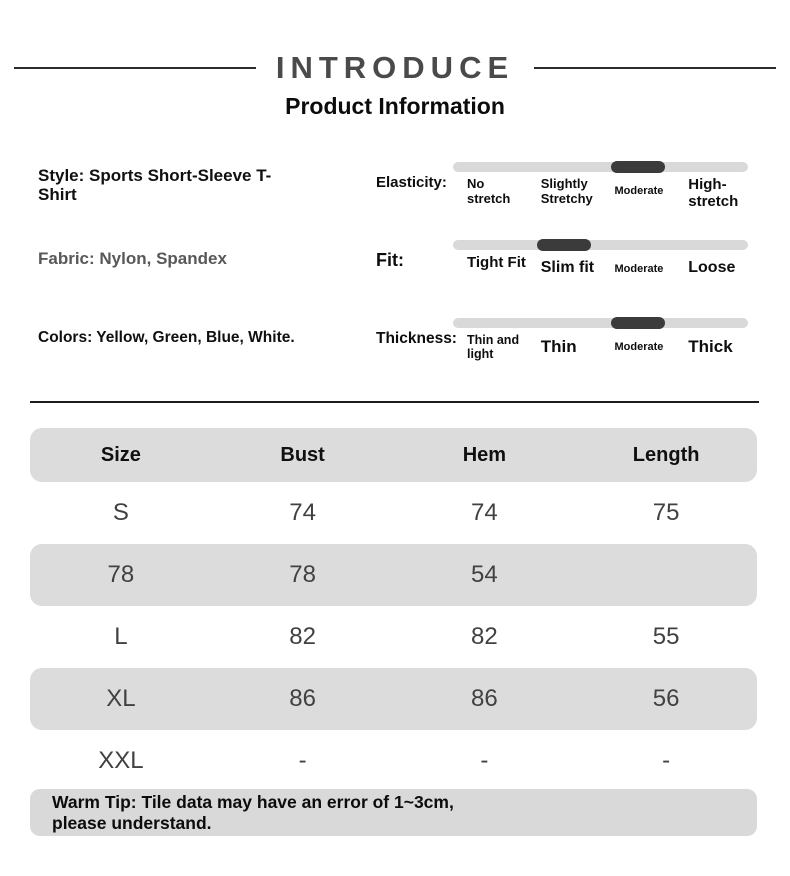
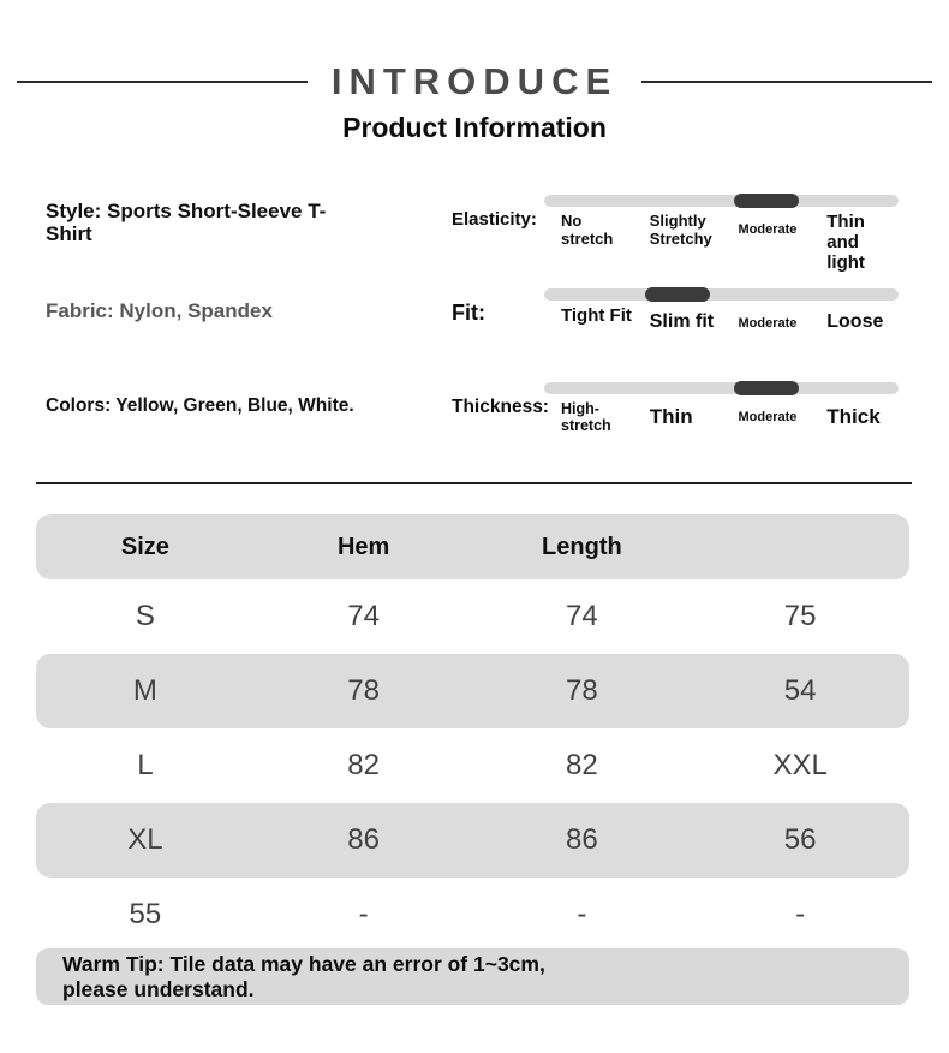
  INTRODUCE
  Product Information
  Style: Sports Short-Sleeve T-
  Shirt
  Fabric: Nylon, Spandex
  Colors: Yellow, Green, Blue, White.
  Elasticity:
  No stretch
  Slightly Stretchy
  Moderate
- High-stretch
+ Thin and light
  Fit:
  Tight Fit
  Slim fit
  Moderate
  Loose
  Thickness:
- Thin and light
+ High-stretch
  Thin
  Moderate
  Thick
  Size
- Bust
  Hem
  Length
  S
  74
  74
  75
+ M
  78
  78
  54
  L
  82
  82
- 55
+ XXL
  XL
  86
  86
  56
- XXL
+ 55
  -
  -
  -
  Warm Tip: Tile data may have an error of 1~3cm,
  please understand.
